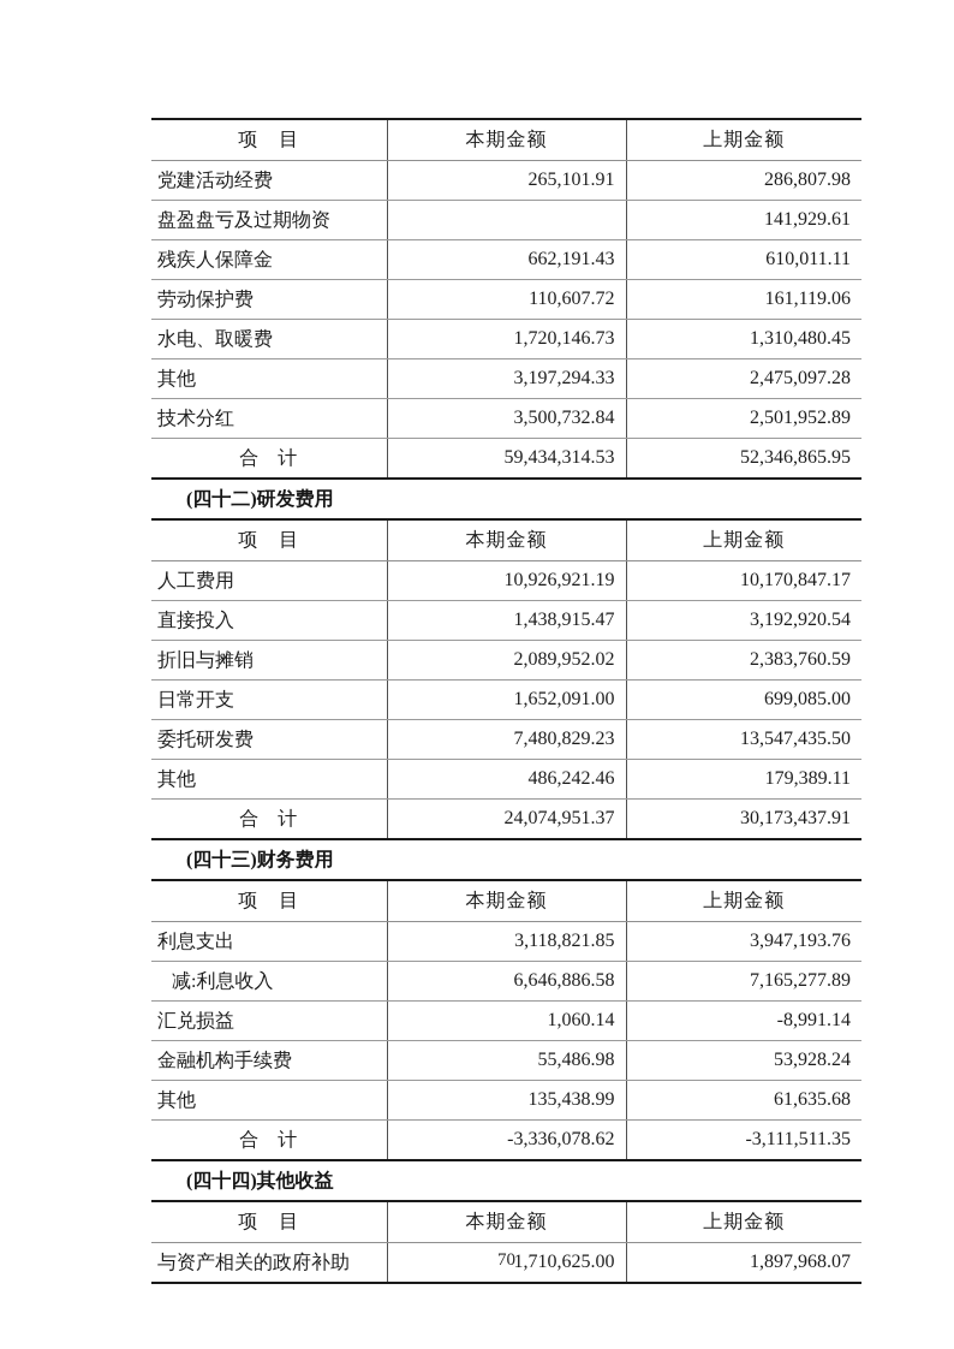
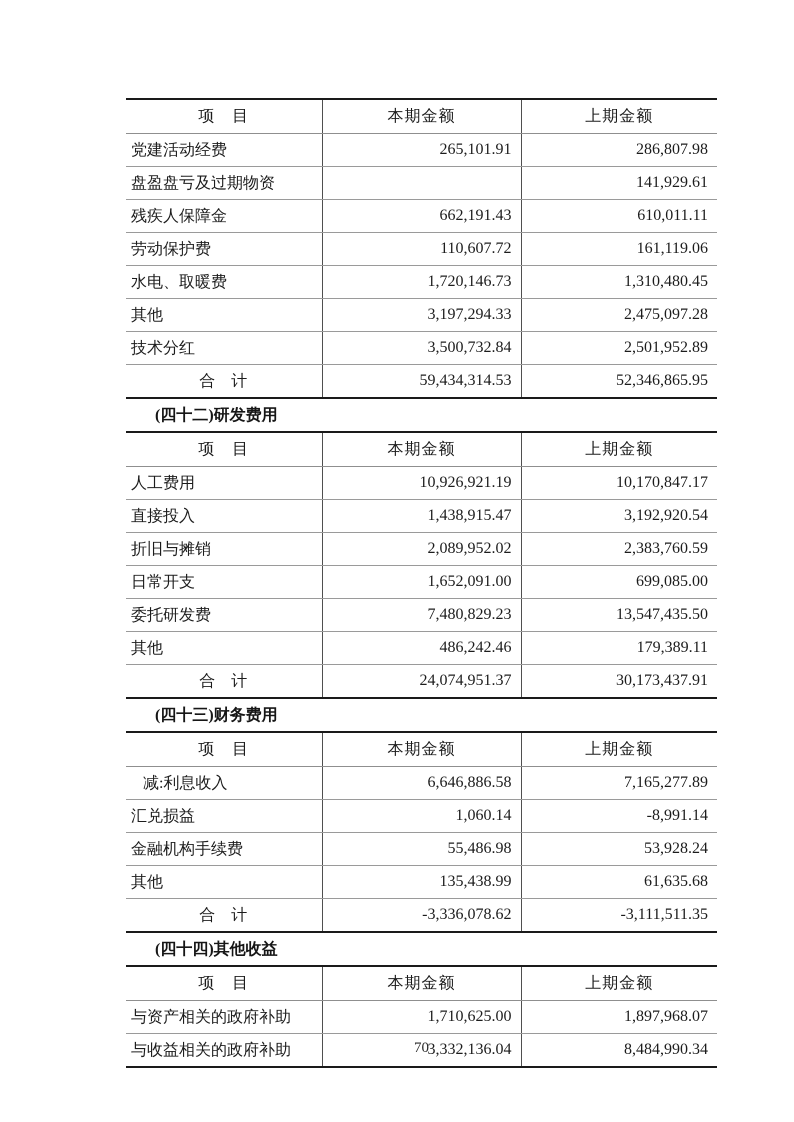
  项 目	本期金额	上期金额
  党建活动经费	265,101.91	286,807.98
  盘盈盘亏及过期物资		141,929.61
  残疾人保障金	662,191.43	610,011.11
  劳动保护费	110,607.72	161,119.06
  水电、取暖费	1,720,146.73	1,310,480.45
  其他	3,197,294.33	2,475,097.28
  技术分红	3,500,732.84	2,501,952.89
  合 计	59,434,314.53	52,346,865.95
  (四十二)研发费用
  项 目	本期金额	上期金额
  人工费用	10,926,921.19	10,170,847.17
  直接投入	1,438,915.47	3,192,920.54
  折旧与摊销	2,089,952.02	2,383,760.59
  日常开支	1,652,091.00	699,085.00
  委托研发费	7,480,829.23	13,547,435.50
  其他	486,242.46	179,389.11
  合 计	24,074,951.37	30,173,437.91
  (四十三)财务费用
  项 目	本期金额	上期金额
- 利息支出	3,118,821.85	3,947,193.76
  减:利息收入	6,646,886.58	7,165,277.89
  汇兑损益	1,060.14	-8,991.14
  金融机构手续费	55,486.98	53,928.24
  其他	135,438.99	61,635.68
  合 计	-3,336,078.62	-3,111,511.35
  (四十四)其他收益
  项 目	本期金额	上期金额
  与资产相关的政府补助	1,710,625.00	1,897,968.07
+ 与收益相关的政府补助	3,332,136.04	8,484,990.34
  70
